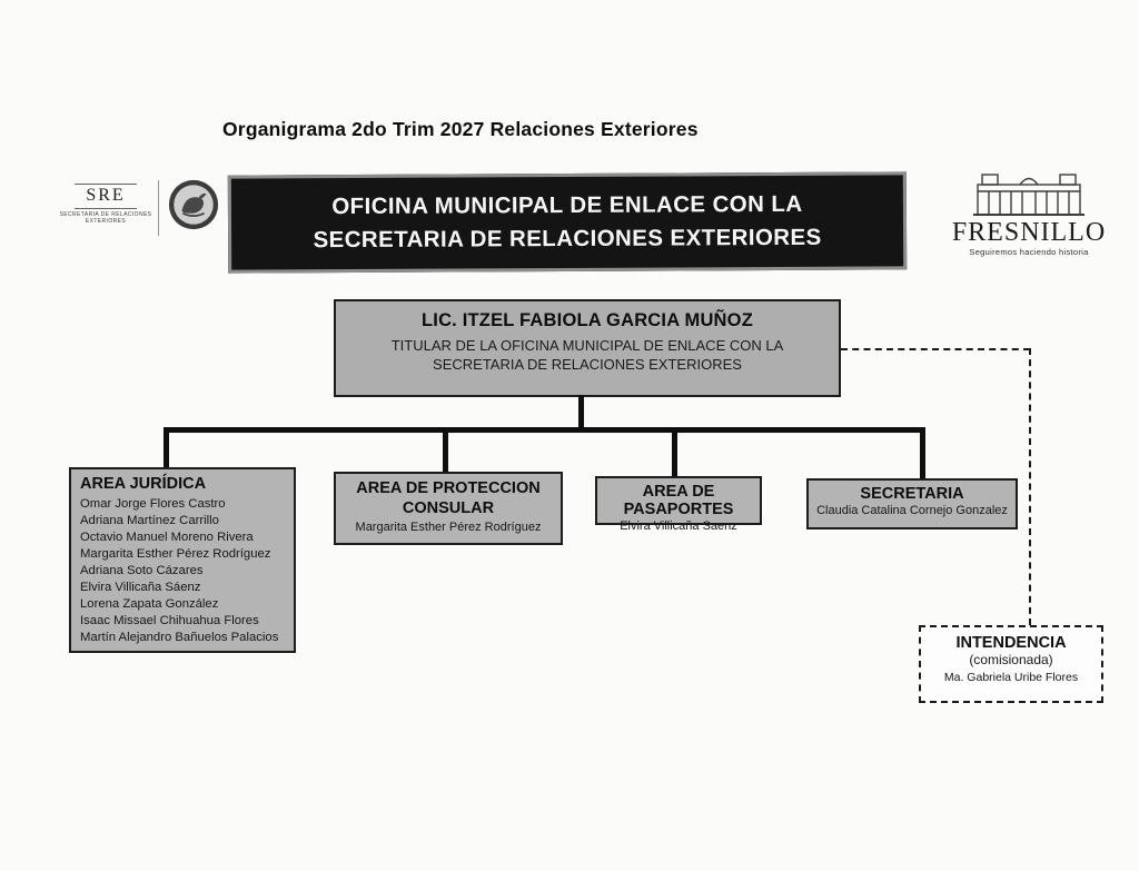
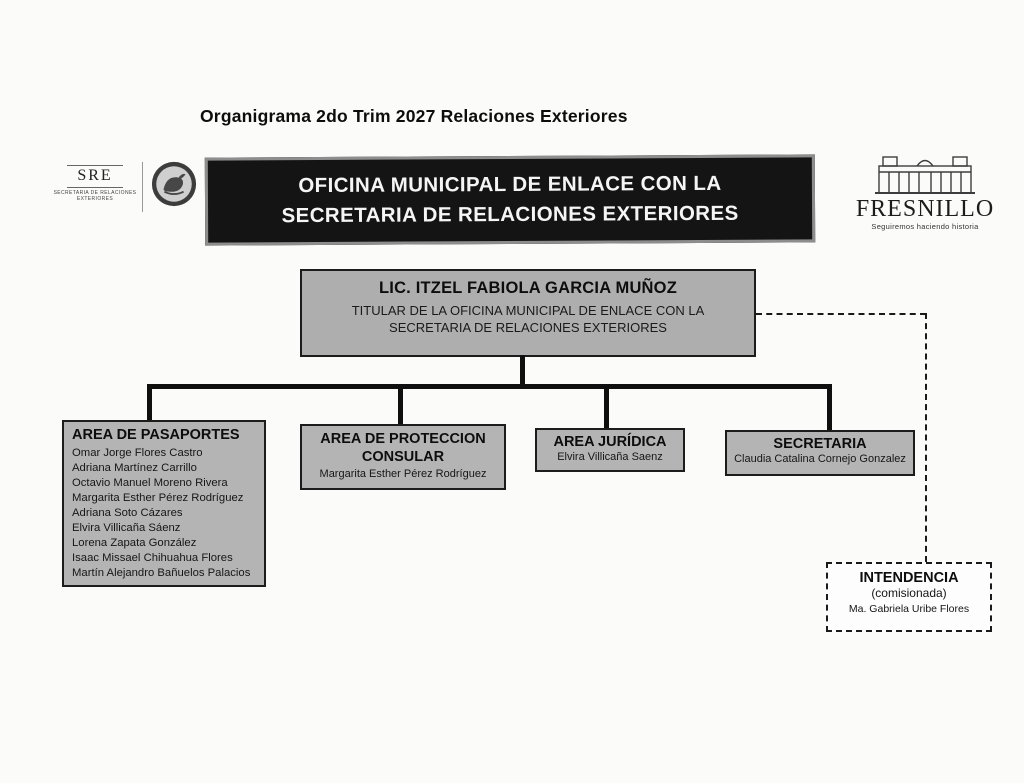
  Organigrama 2do Trim 2027 Relaciones Exteriores
  SRE
  OFICINA MUNICIPAL DE ENLACE CON LA
  SECRETARIA DE RELACIONES EXTERIORES
  FRESNILLO
  Seguiremos haciendo historia
  LIC. ITZEL FABIOLA GARCIA MUÑOZ
  TITULAR DE LA OFICINA MUNICIPAL DE ENLACE CON LA
  SECRETARIA DE RELACIONES EXTERIORES
- AREA JURÍDICA
+ AREA DE PASAPORTES
  Omar Jorge Flores Castro
  Adriana Martínez Carrillo
  Octavio Manuel Moreno Rivera
  Margarita Esther Pérez Rodríguez
  Adriana Soto Cázares
  Elvira Villicaña Sáenz
  Lorena Zapata González
  Isaac Missael Chihuahua Flores
  Martín Alejandro Bañuelos Palacios
  AREA DE PROTECCION CONSULAR
  Margarita Esther Pérez Rodríguez
- AREA DE PASAPORTES
+ AREA JURÍDICA
  Elvira Villicaña Saenz
  SECRETARIA
  Claudia Catalina Cornejo Gonzalez
  INTENDENCIA
  (comisionada)
  Ma. Gabriela Uribe Flores
